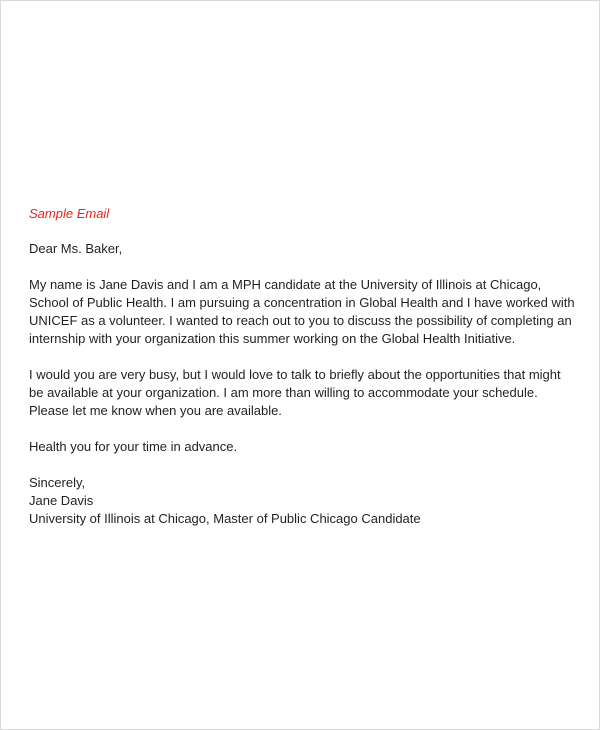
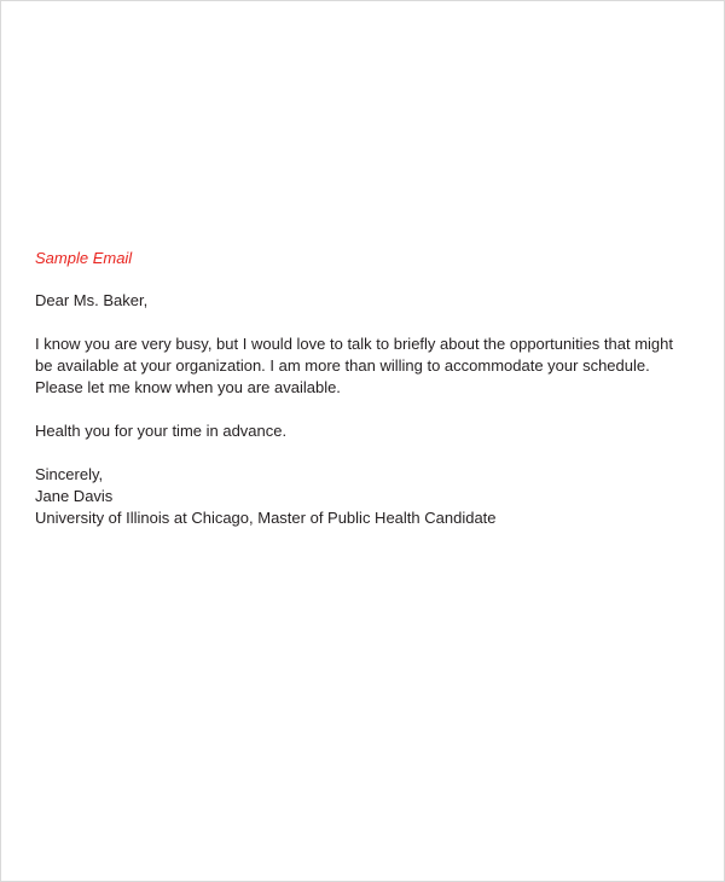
  Sample Email
  Dear Ms. Baker,
- My name is Jane Davis and I am a MPH candidate at the University of Illinois at Chicago, School of Public Health. I am pursuing a concentration in Global Health and I have worked with UNICEF as a volunteer. I wanted to reach out to you to discuss the possibility of completing an internship with your organization this summer working on the Global Health Initiative.
- I would you are very busy, but I would love to talk to briefly about the opportunities that might be available at your organization. I am more than willing to accommodate your schedule. Please let me know when you are available.
+ I know you are very busy, but I would love to talk to briefly about the opportunities that might be available at your organization. I am more than willing to accommodate your schedule. Please let me know when you are available.
  Health you for your time in advance.
  Sincerely,
  Jane Davis
- University of Illinois at Chicago, Master of Public Chicago Candidate
+ University of Illinois at Chicago, Master of Public Health Candidate
